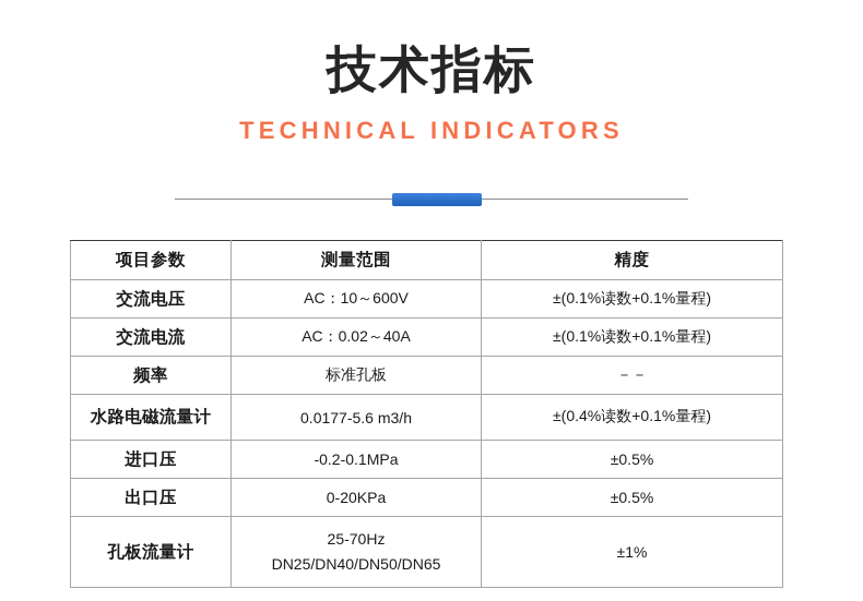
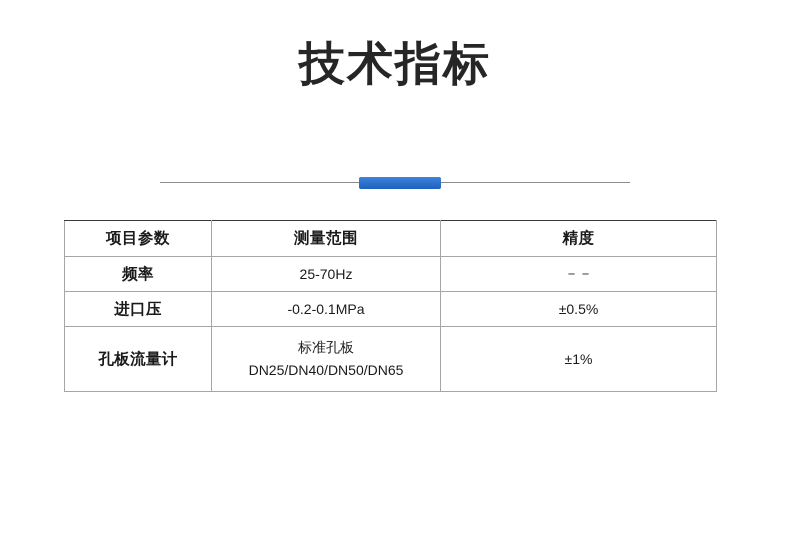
  技术指标
- TECHNICAL INDICATORS
  项目参数	测量范围	精度
- 交流电压	AC：10～600V	±(0.1%读数+0.1%量程)
- 交流电流	AC：0.02～40A	±(0.1%读数+0.1%量程)
- 频率	标准孔板	－－
+ 频率	25-70Hz	－－
- 水路电磁流量计	0.0177-5.6 m3/h	±(0.4%读数+0.1%量程)
  进口压	-0.2-0.1MPa	±0.5%
- 出口压	0-20KPa	±0.5%
- 孔板流量计	25-70Hz DN25/DN40/DN50/DN65	±1%
+ 孔板流量计	标准孔板 DN25/DN40/DN50/DN65	±1%
